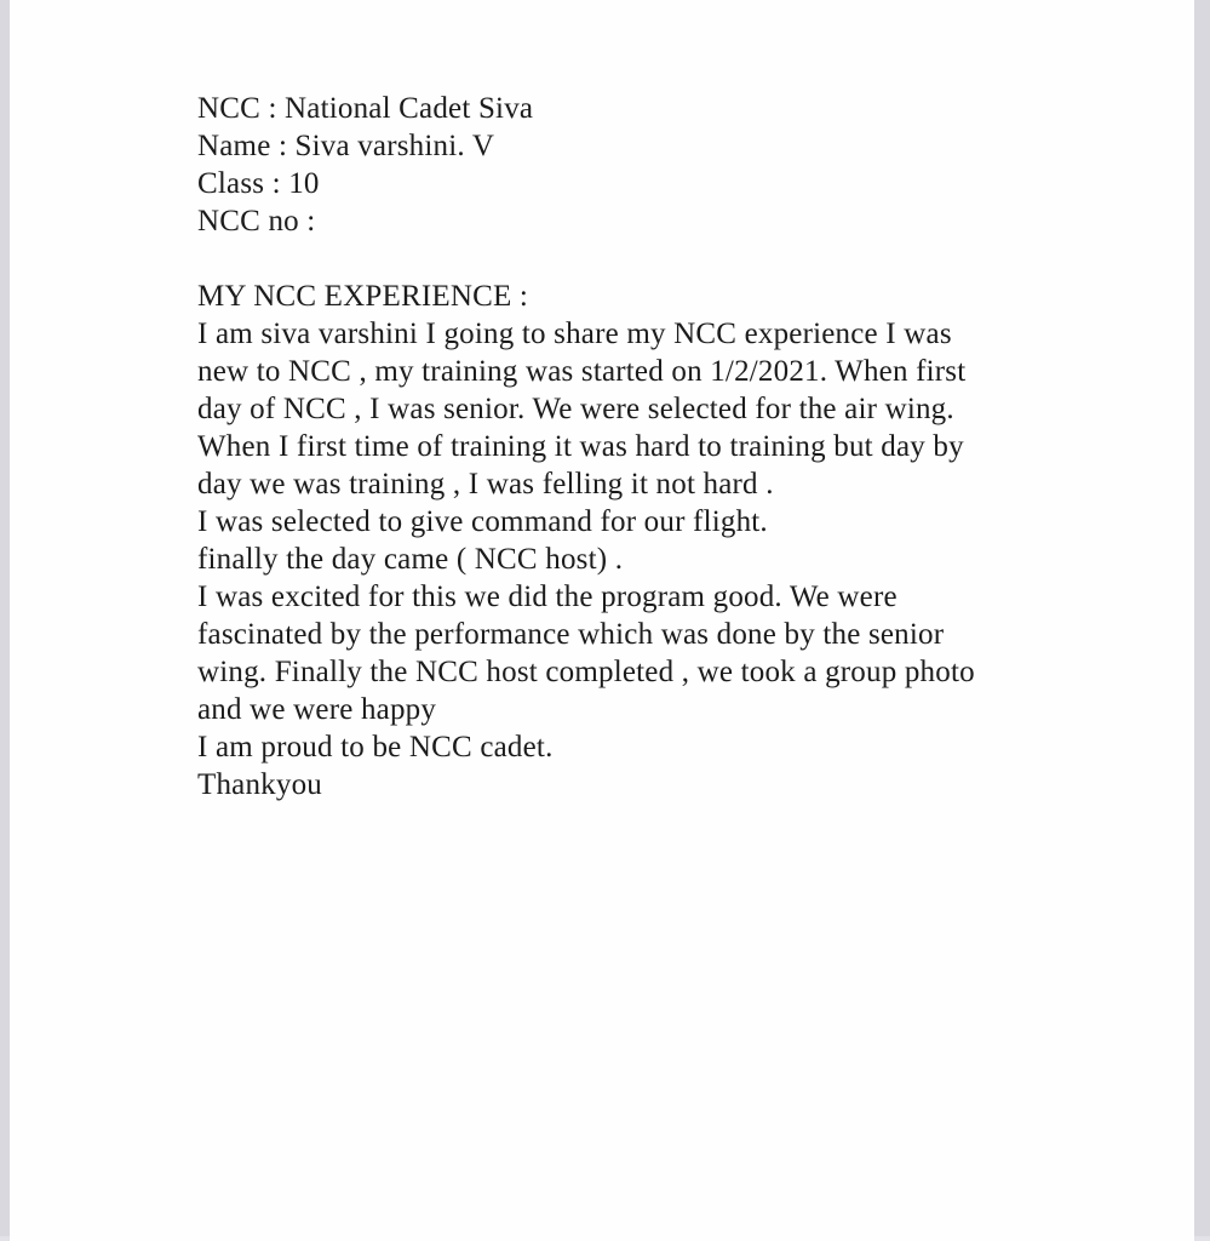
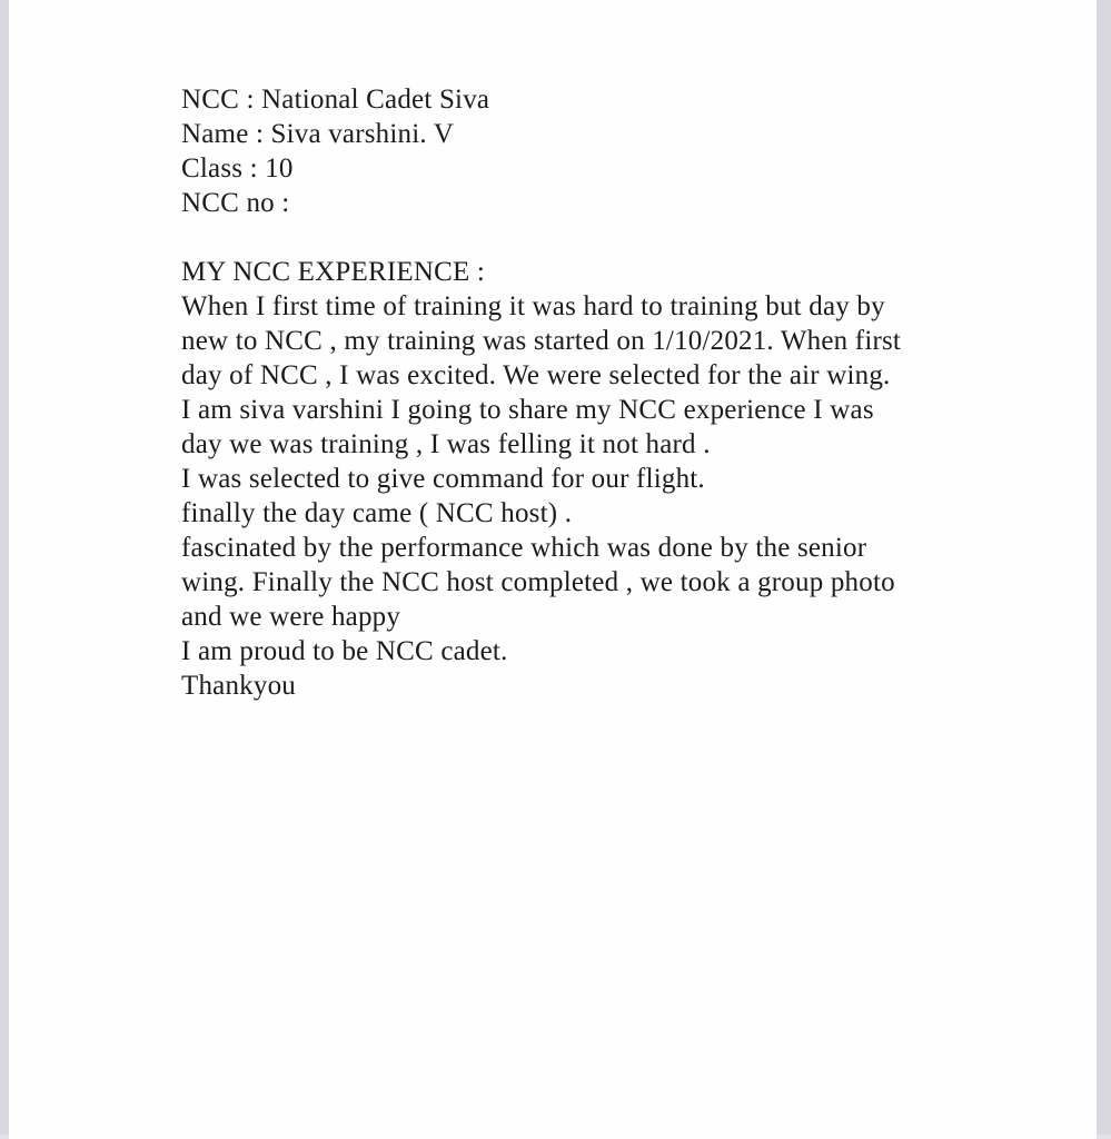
  NCC : National Cadet Siva
  Name : Siva varshini. V
  Class : 10
  NCC no :
  MY NCC EXPERIENCE :
- I am siva varshini I going to share my NCC experience I was
+ When I first time of training it was hard to training but day by
- new to NCC , my training was started on 1/2/2021. When first
+ new to NCC , my training was started on 1/10/2021. When first
- day of NCC , I was senior. We were selected for the air wing.
+ day of NCC , I was excited. We were selected for the air wing.
- When I first time of training it was hard to training but day by
+ I am siva varshini I going to share my NCC experience I was
  day we was training , I was felling it not hard .
  I was selected to give command for our flight.
  finally the day came ( NCC host) .
- I was excited for this we did the program good. We were
  fascinated by the performance which was done by the senior
  wing. Finally the NCC host completed , we took a group photo
  and we were happy
  I am proud to be NCC cadet.
  Thankyou
